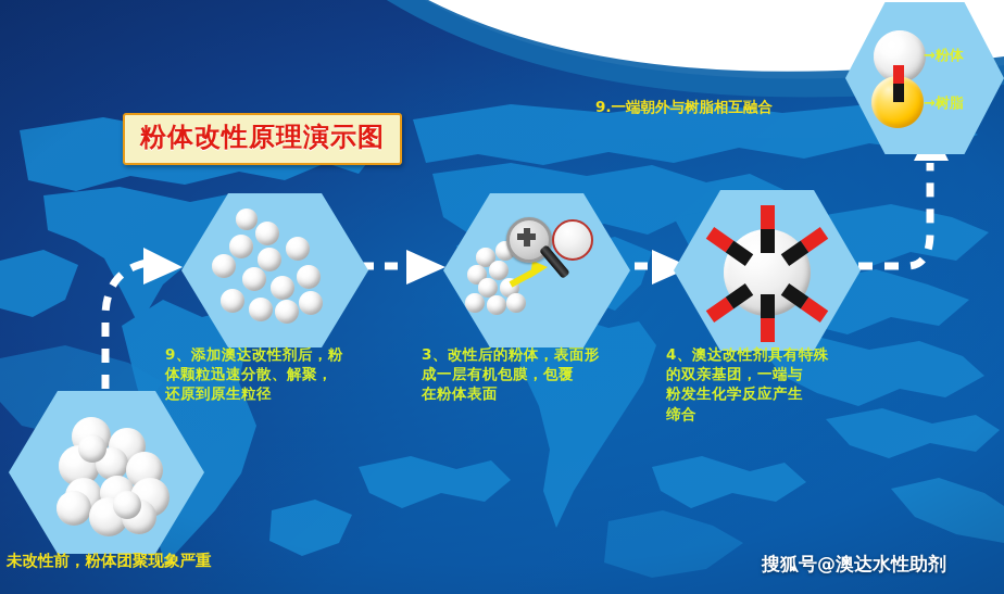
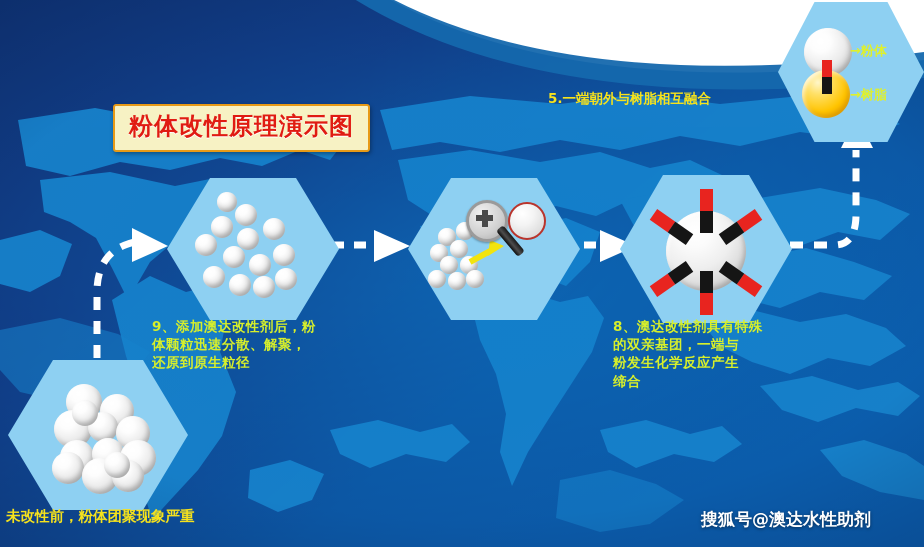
  粉体改性原理演示图
  未改性前，粉体团聚现象严重
  9、添加澳达改性剂后，粉
  体颗粒迅速分散、解聚，
  还原到原生粒径
- 3、改性后的粉体，表面形
- 成一层有机包膜，包覆
- 在粉体表面
- 4、澳达改性剂具有特殊
+ 8、澳达改性剂具有特殊
  的双亲基团，一端与
  粉发生化学反应产生
  缔合
  →粉体
  →树脂
- 9.一端朝外与树脂相互融合
+ 5.一端朝外与树脂相互融合
  搜狐号@澳达水性助剂
